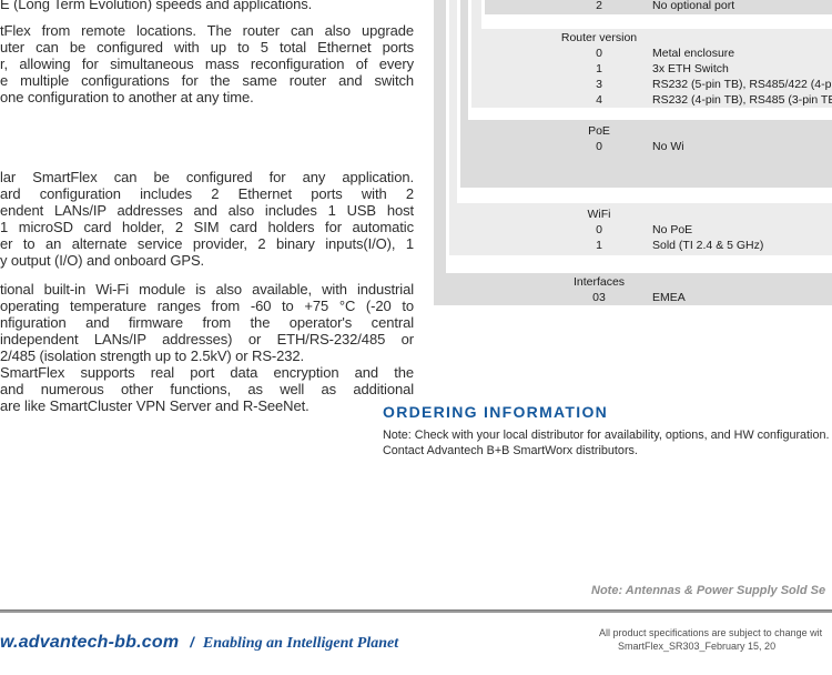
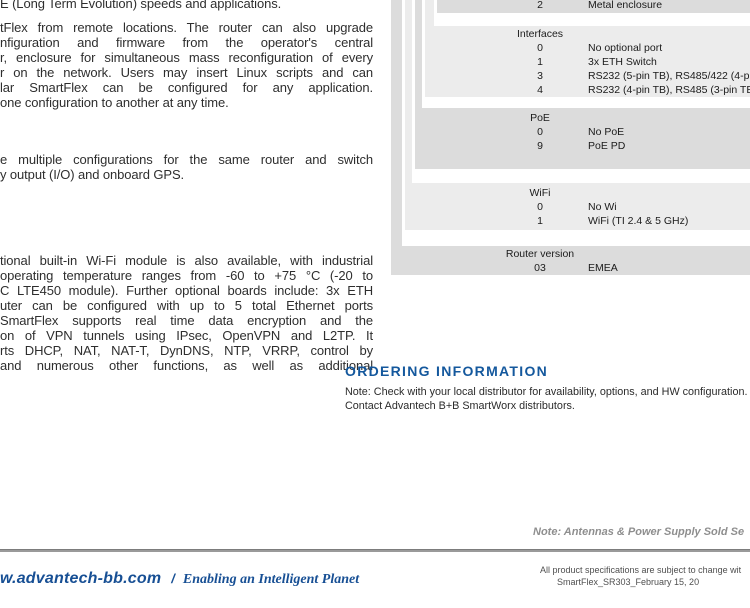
  E (Long Term Evolution) speeds and applications.
  tFlex from remote locations. The router can also upgrade
- uter can be configured with up to 5 total Ethernet ports
+ nfiguration and firmware from the operator's central
- r, allowing for simultaneous mass reconfiguration of every
+ r, enclosure for simultaneous mass reconfiguration of every
+ r on the network. Users may insert Linux scripts and can
- e multiple configurations for the same router and switch
+ lar SmartFlex can be configured for any application.
  one configuration to another at any time.
- lar SmartFlex can be configured for any application.
+ e multiple configurations for the same router and switch
- ard configuration includes 2 Ethernet ports with 2
- endent LANs/IP addresses and also includes 1 USB host
- 1 microSD card holder, 2 SIM card holders for automatic
- er to an alternate service provider, 2 binary inputs(I/O), 1
  y output (I/O) and onboard GPS.
  tional built-in Wi-Fi module is also available, with industrial
  operating temperature ranges from -60 to +75 °C (-20 to
+ C LTE450 module). Further optional boards include: 3x ETH
- nfiguration and firmware from the operator's central
+ uter can be configured with up to 5 total Ethernet ports
- independent LANs/IP addresses) or ETH/RS-232/485 or
- 2/485 (isolation strength up to 2.5kV) or RS-232.
- SmartFlex supports real port data encryption and the
+ SmartFlex supports real time data encryption and the
+ on of VPN tunnels using IPsec, OpenVPN and L2TP. It
+ rts DHCP, NAT, NAT-T, DynDNS, NTP, VRRP, control by
  and numerous other functions, as well as additional
- are like SmartCluster VPN Server and R-SeeNet.
  2
- No optional port
+ Metal enclosure
- Router version
+ Interfaces
  0
- Metal enclosure
+ No optional port
  1
  3x ETH Switch
  3
  RS232 (5-pin TB), RS485/422 (4-p
  4
  RS232 (4-pin TB), RS485 (3-pin T
  PoE
  0
- No Wi
+ No PoE
+ 9
+ PoE PD
  WiFi
  0
- No PoE
+ No Wi
  1
- Sold (TI 2.4 & 5 GHz)
+ WiFi (TI 2.4 & 5 GHz)
- Interfaces
+ Router version
  03
  EMEA
  ORDERING INFORMATION
  Note: Check with your local distributor for availability, options, and HW configuration.
  Contact Advantech B+B SmartWorx distributors.
  Note: Antennas & Power Supply Sold Se
  w.advantech-bb.com
  /
  Enabling an Intelligent Planet
  All product specifications are subject to change wit
  SmartFlex_SR303_February 15, 20
